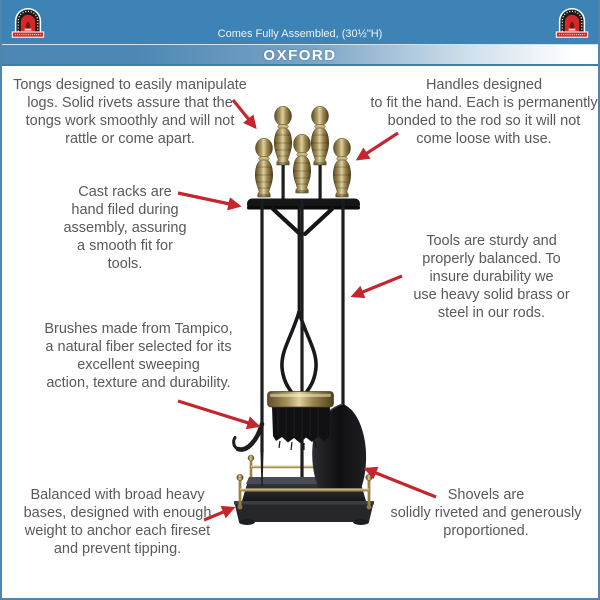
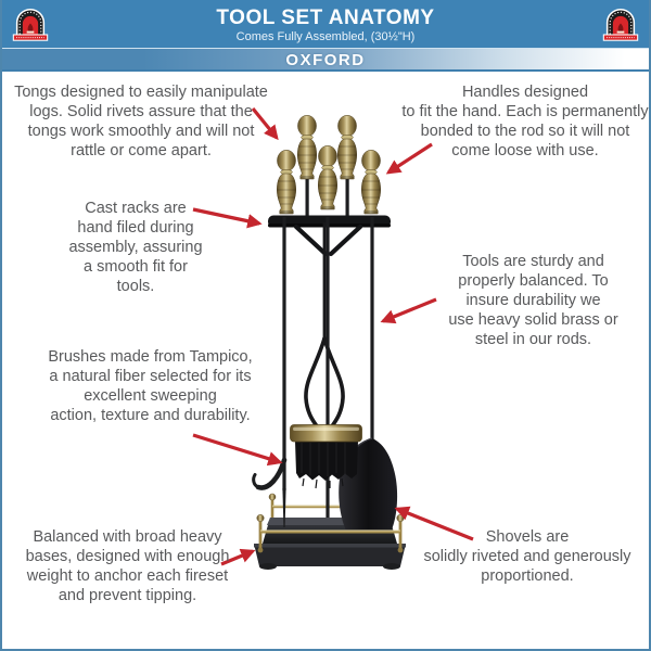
+ TOOL SET ANATOMY
  Comes Fully Assembled, (30½"H)
  OXFORD
  Tongs designed to easily manipulate
  logs. Solid rivets assure that the
  tongs work smoothly and will not
  rattle or come apart.
  Handles designed
  to fit the hand. Each is permanently
  bonded to the rod so it will not
  come loose with use.
  Cast racks are
  hand filed during
  assembly, assuring
  a smooth fit for
  tools.
  Tools are sturdy and
  properly balanced. To
  insure durability we
  use heavy solid brass or
  steel in our rods.
  Brushes made from Tampico,
  a natural fiber selected for its
  excellent sweeping
  action, texture and durability.
  Balanced with broad heavy
  bases, designed with enough
  weight to anchor each fireset
  and prevent tipping.
  Shovels are
  solidly riveted and generously
  proportioned.
